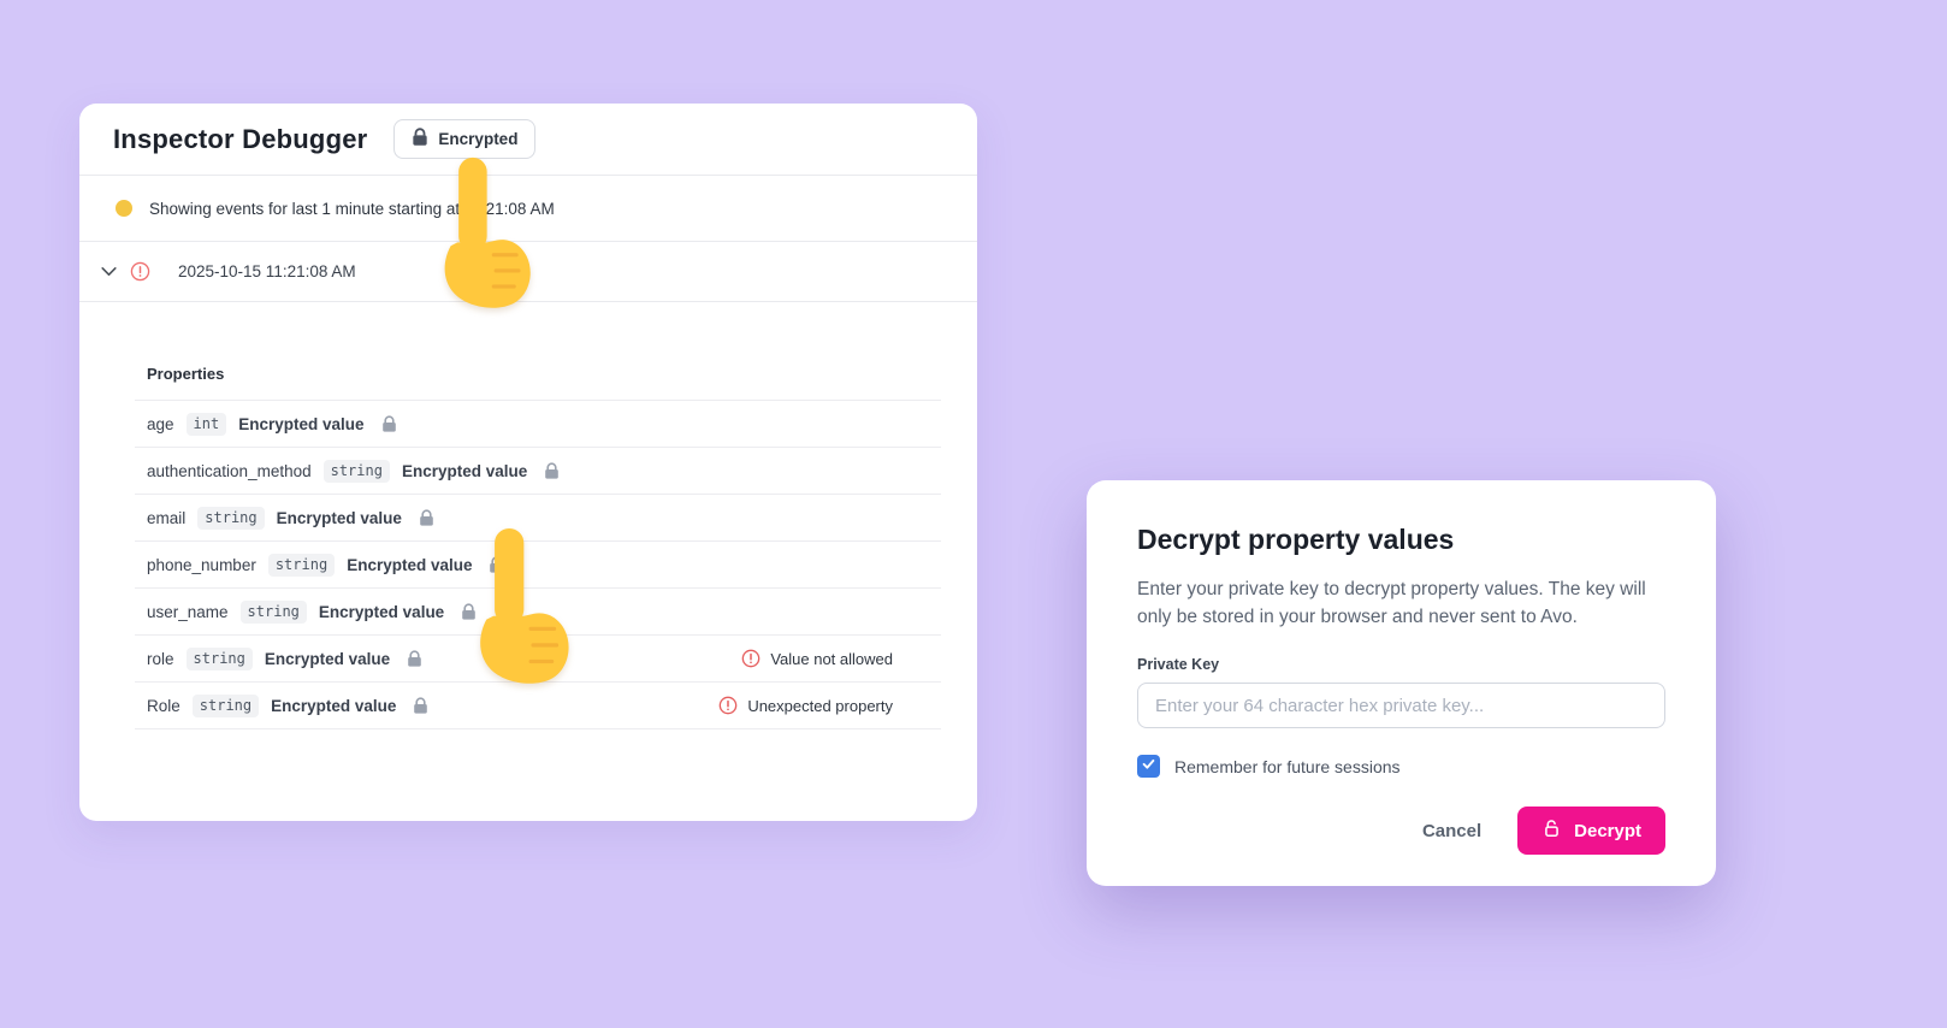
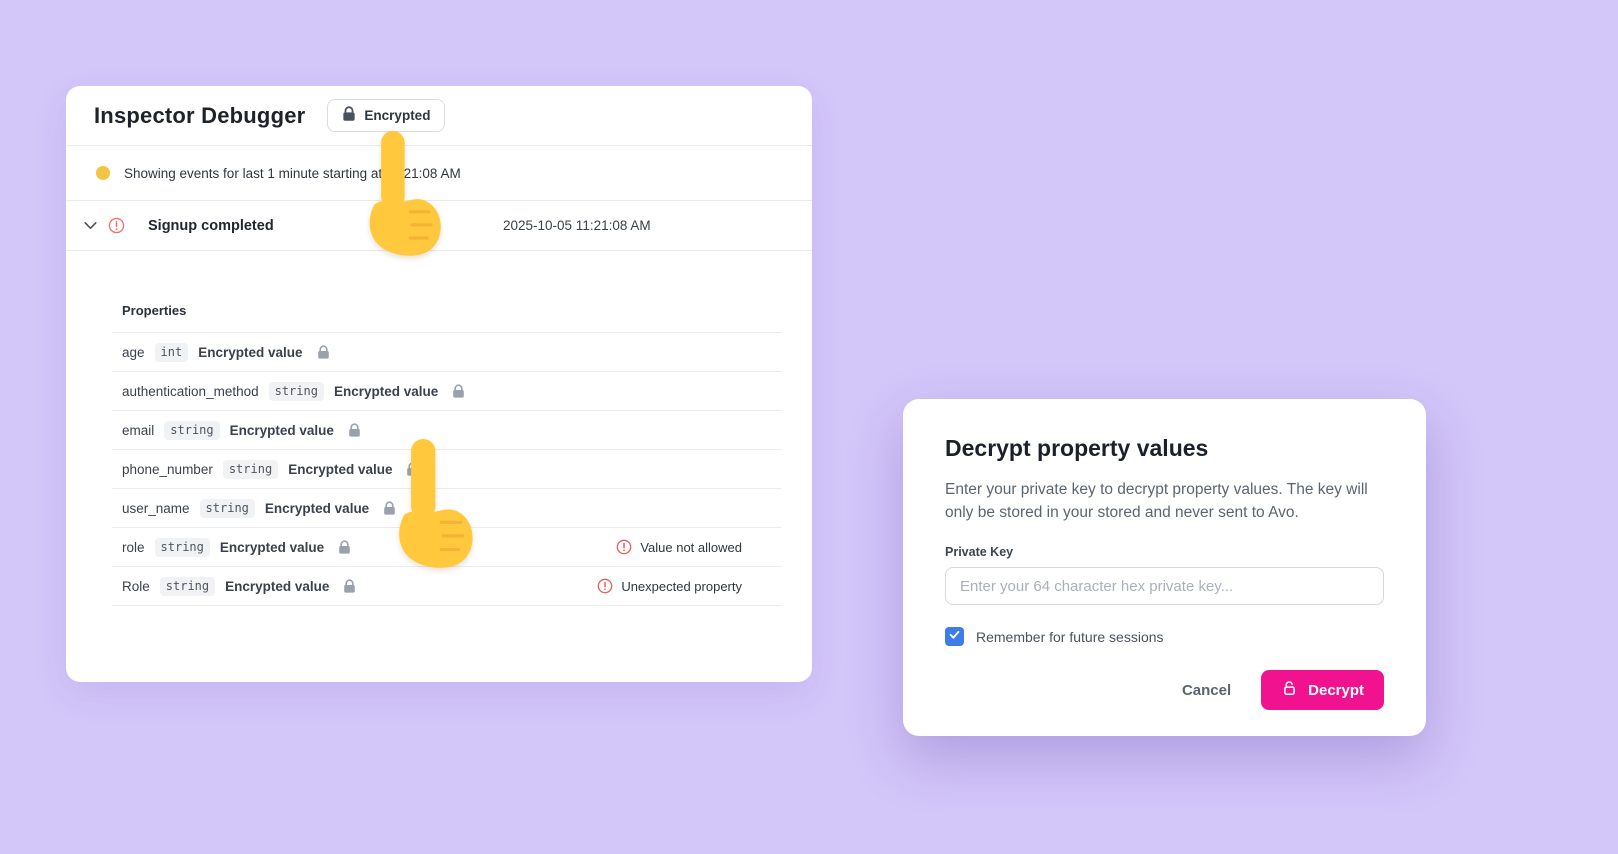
  Inspector Debugger
  Encrypted
  Showing events for last 1 minute starting at21:08 AM
+ Signup completed
- 2025-10-15 11:21:08 AM
+ 2025-10-05 11:21:08 AM
  Properties
  age
  int
  Encrypted value
  authentication_method
  string
  Encrypted value
  email
  string
  Encrypted value
  phone_number
  string
  Encrypted value
  user_name
  string
  Encrypted value
  role
  string
  Encrypted value
  Value not allowed
  Role
  string
  Encrypted value
  Unexpected property
  Decrypt property values
- Enter your private key to decrypt property values. The key will only be stored in your browser and never sent to Avo.
+ Enter your private key to decrypt property values. The key will only be stored in your stored and never sent to Avo.
  Private Key
  Enter your 64 character hex private key...
  Remember for future sessions
  Cancel
  Decrypt
